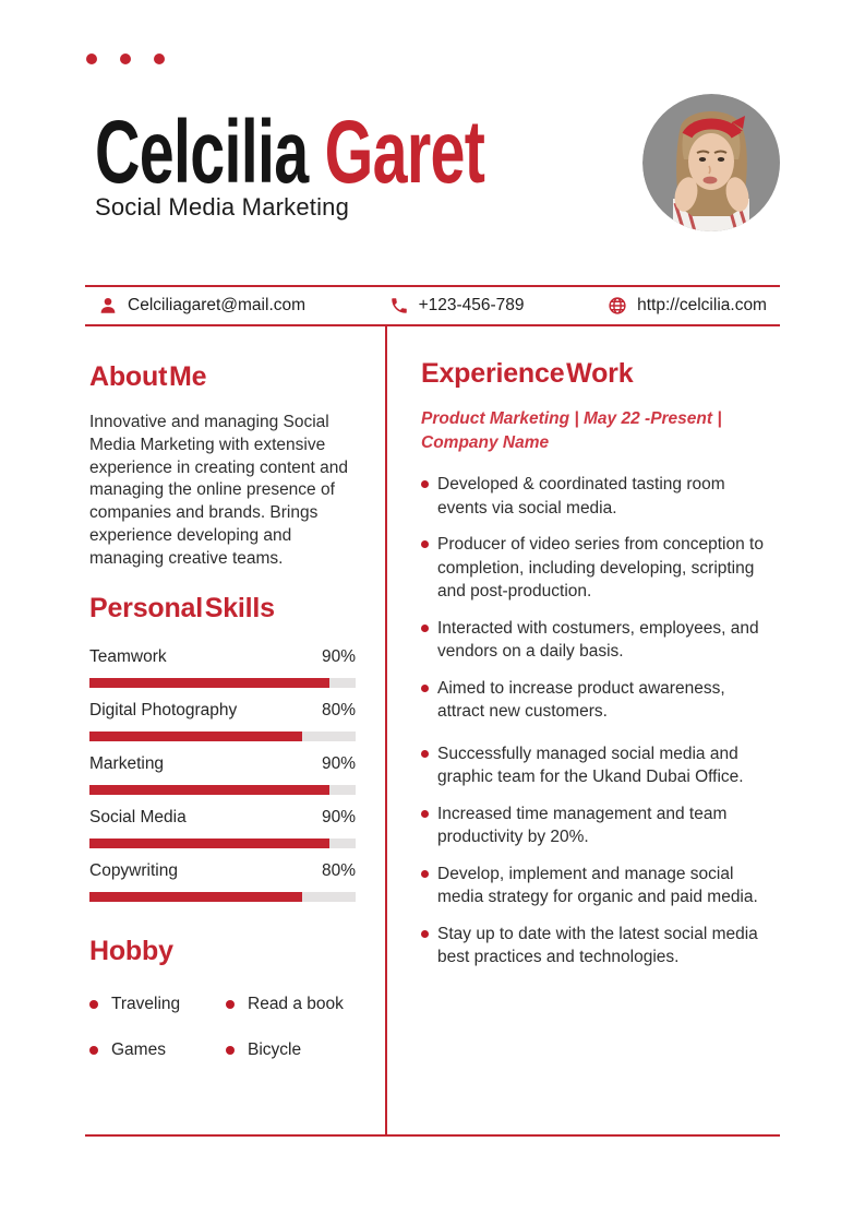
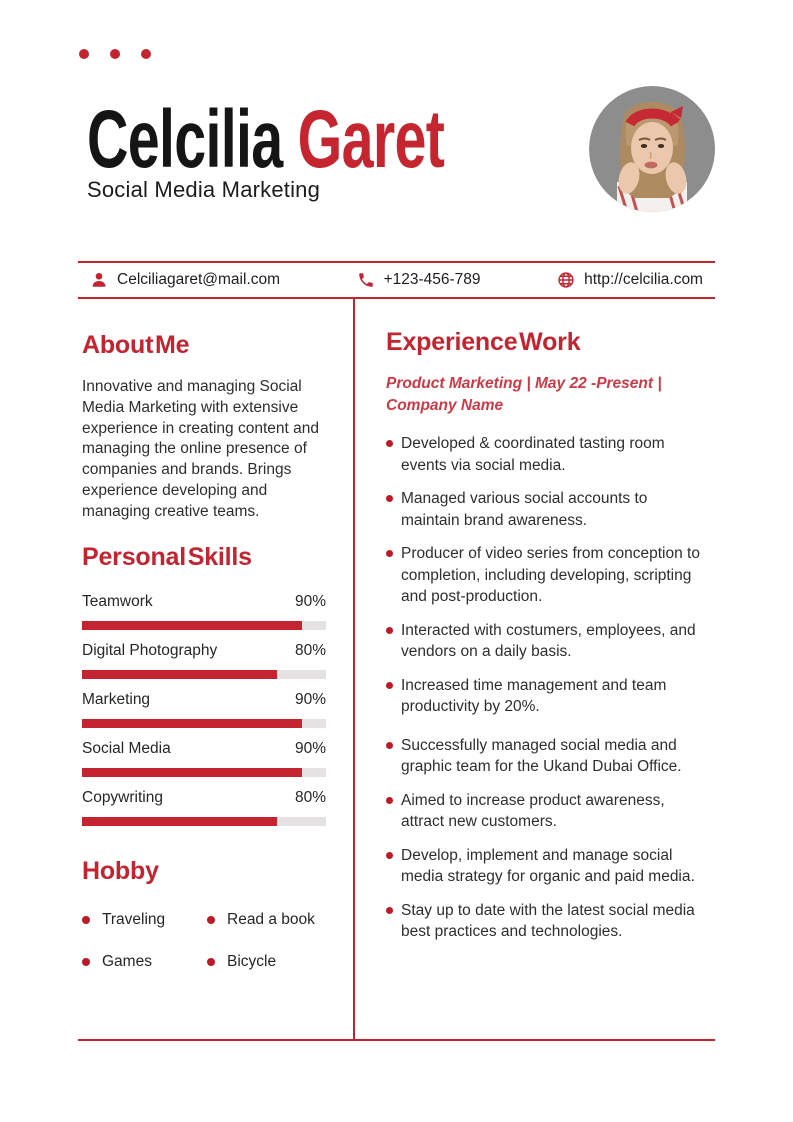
  Celcilia Garet
  Social Media Marketing
  Celciliagaret@mail.com
  +123-456-789
  http://celcilia.com
  About Me
  Innovative and managing Social Media Marketing with extensive experience in creating content and managing the online presence of companies and brands. Brings experience developing and managing creative teams.
  Personal Skills
  Teamwork
  90%
  Digital Photography
  80%
  Marketing
  90%
  Social Media
  90%
  Copywriting
  80%
  Hobby
  Traveling
  Read a book
  Games
  Bicycle
  Experience Work
  Product Marketing | May 22 -Present | Company Name
  Developed & coordinated tasting room events via social media.
+ Managed various social accounts to maintain brand awareness.
  Producer of video series from conception to completion, including developing, scripting and post-production.
  Interacted with costumers, employees, and vendors on a daily basis.
- Aimed to increase product awareness, attract new customers.
+ Increased time management and team productivity by 20%.
  Successfully managed social media and graphic team for the Ukand Dubai Office.
- Increased time management and team productivity by 20%.
+ Aimed to increase product awareness, attract new customers.
  Develop, implement and manage social media strategy for organic and paid media.
  Stay up to date with the latest social media best practices and technologies.
